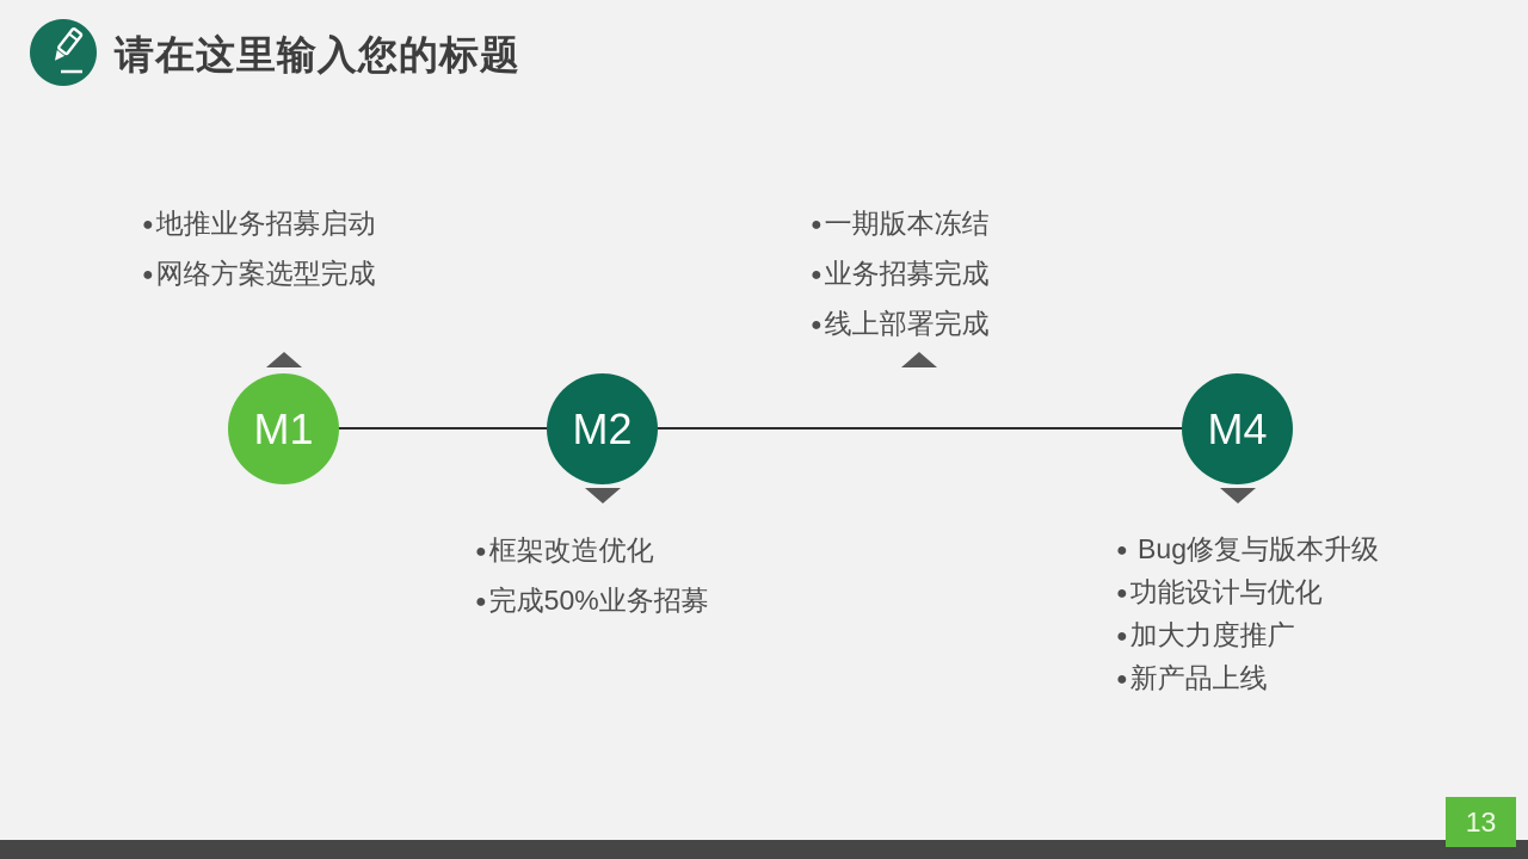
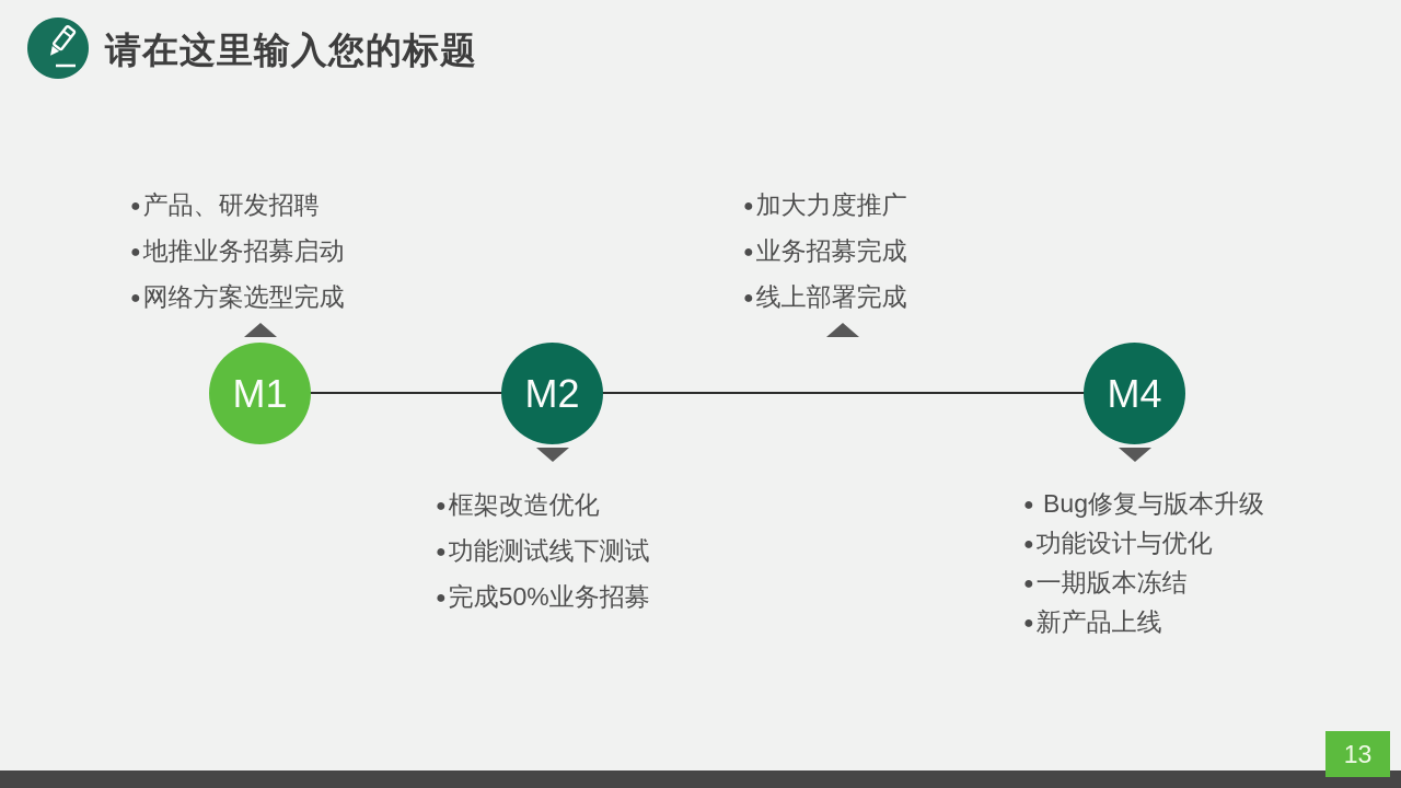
  请在这里输入您的标题
  M1
  M2
  M4
+ ●产品、研发招聘
  ●地推业务招募启动
  ●网络方案选型完成
  ●框架改造优化
+ ●功能测试线下测试
  ●完成50%业务招募
- ●一期版本冻结
+ ●加大力度推广
  ●业务招募完成
  ●线上部署完成
  ● Bug修复与版本升级
  ●功能设计与优化
- ●加大力度推广
+ ●一期版本冻结
  ●新产品上线
  13
